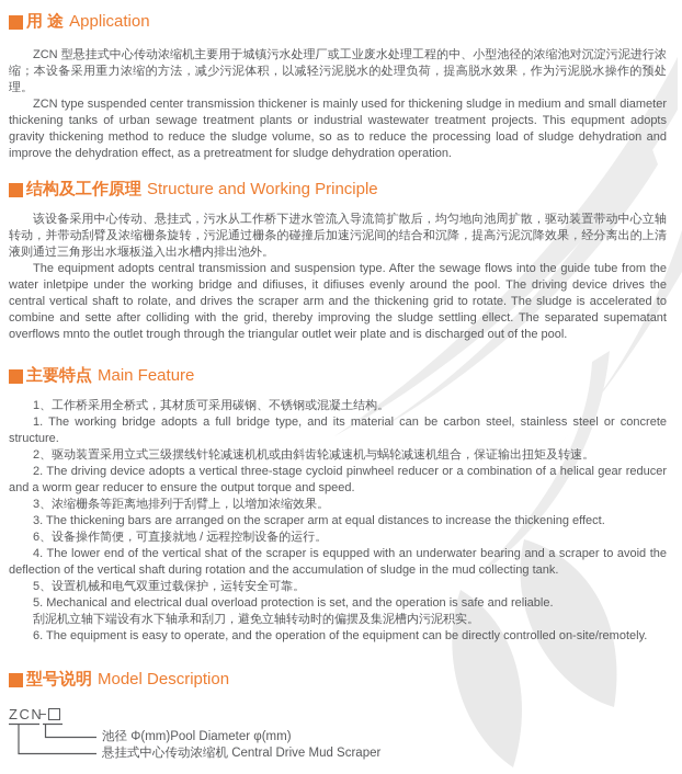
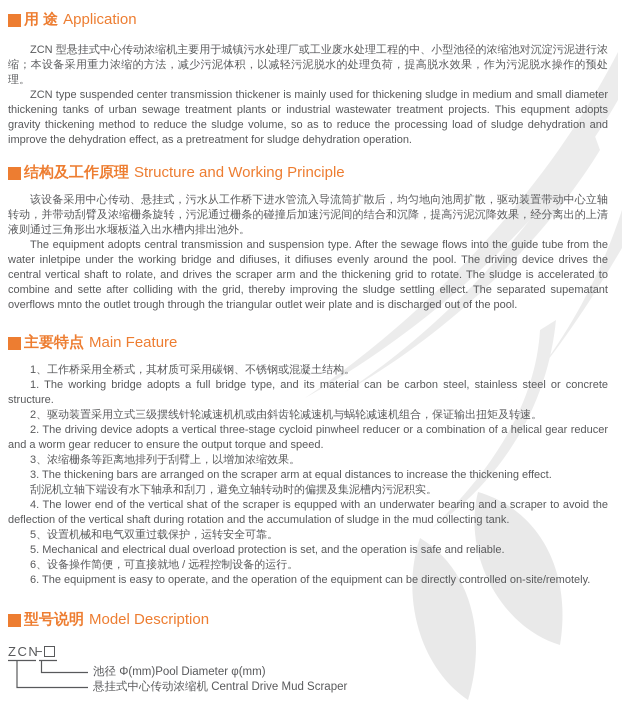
  用 途
  Application
  ZCN 型悬挂式中心传动浓缩机主要用于城镇污水处理厂或工业废水处理工程的中、小型池径的浓缩池对沉淀污泥进行浓缩；本设备采用重力浓缩的方法，减少污泥体积，以减轻污泥脱水的处理负荷，提高脱水效果，作为污泥脱水操作的预处理。
  ZCN type suspended center transmission thickener is mainly used for thickening sludge in medium and small diameter thickening tanks of urban sewage treatment plants or industrial wastewater treatment projects. This equpment adopts gravity thickening method to reduce the sludge volume, so as to reduce the processing load of sludge dehydration and improve the dehydration effect, as a pretreatment for sludge dehydration operation.
  结构及工作原理
  Structure and Working Principle
  该设备采用中心传动、悬挂式，污水从工作桥下进水管流入导流筒扩散后，均匀地向池周扩散，驱动装置带动中心立轴转动，并带动刮臂及浓缩栅条旋转，污泥通过栅条的碰撞后加速污泥间的结合和沉降，提高污泥沉降效果，经分离出的上清液则通过三角形出水堰板溢入出水槽内排出池外。
  The equipment adopts central transmission and suspension type. After the sewage flows into the guide tube from the water inletpipe under the working bridge and difiuses, it difiuses evenly around the pool. The driving device drives the central vertical shaft to rolate, and drives the scraper arm and the thickening grid to rotate. The sludge is accelerated to combine and sette after colliding with the grid, thereby improving the sludge settling ellect. The separated supematant overflows mnto the outlet trough through the triangular outlet weir plate and is discharged out of the pool.
  主要特点
  Main Feature
  1、工作桥采用全桥式，其材质可采用碳钢、不锈钢或混凝土结构。
  1. The working bridge adopts a full bridge type, and its material can be carbon steel, stainless steel or concrete structure.
  2、驱动装置采用立式三级摆线针轮减速机机或由斜齿轮减速机与蜗轮减速机组合，保证输出扭矩及转速。
  2. The driving device adopts a vertical three-stage cycloid pinwheel reducer or a combination of a helical gear reducer and a worm gear reducer to ensure the output torque and speed.
  3、浓缩栅条等距离地排列于刮臂上，以增加浓缩效果。
  3. The thickening bars are arranged on the scraper arm at equal distances to increase the thickening effect.
- 6、设备操作简便，可直接就地 / 远程控制设备的运行。
+ 刮泥机立轴下端设有水下轴承和刮刀，避免立轴转动时的偏摆及集泥槽内污泥积实。
  4. The lower end of the vertical shat of the scraper is equpped with an underwater bearing and a scraper to avoid the deflection of the vertical shaft during rotation and the accumulation of sludge in the mud collecting tank.
  5、设置机械和电气双重过载保护，运转安全可靠。
  5. Mechanical and electrical dual overload protection is set, and the operation is safe and reliable.
- 刮泥机立轴下端设有水下轴承和刮刀，避免立轴转动时的偏摆及集泥槽内污泥积实。
+ 6、设备操作简便，可直接就地 / 远程控制设备的运行。
  6. The equipment is easy to operate, and the operation of the equipment can be directly controlled on-site/remotely.
  型号说明
  Model Description
  ZCN
  −
  池径 Φ(mm)Pool Diameter φ(mm)
  悬挂式中心传动浓缩机 Central Drive Mud Scraper
